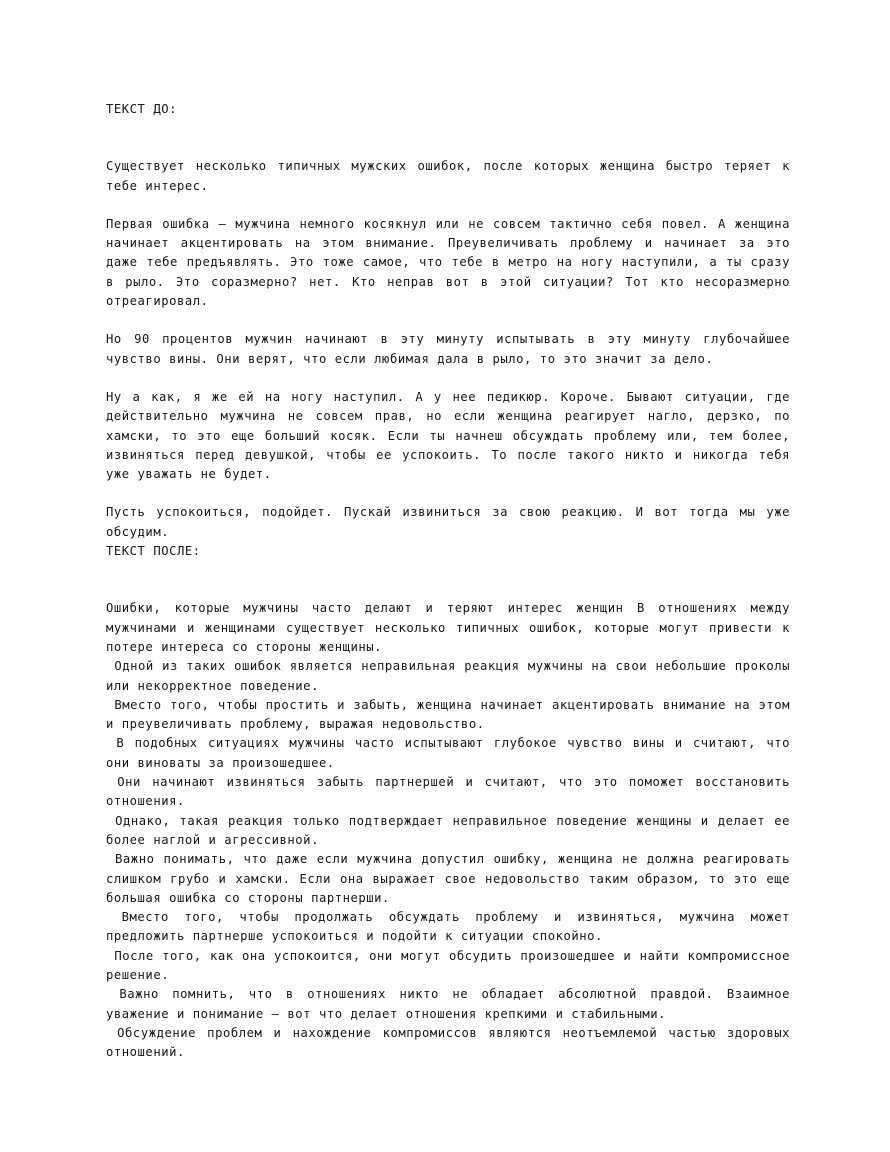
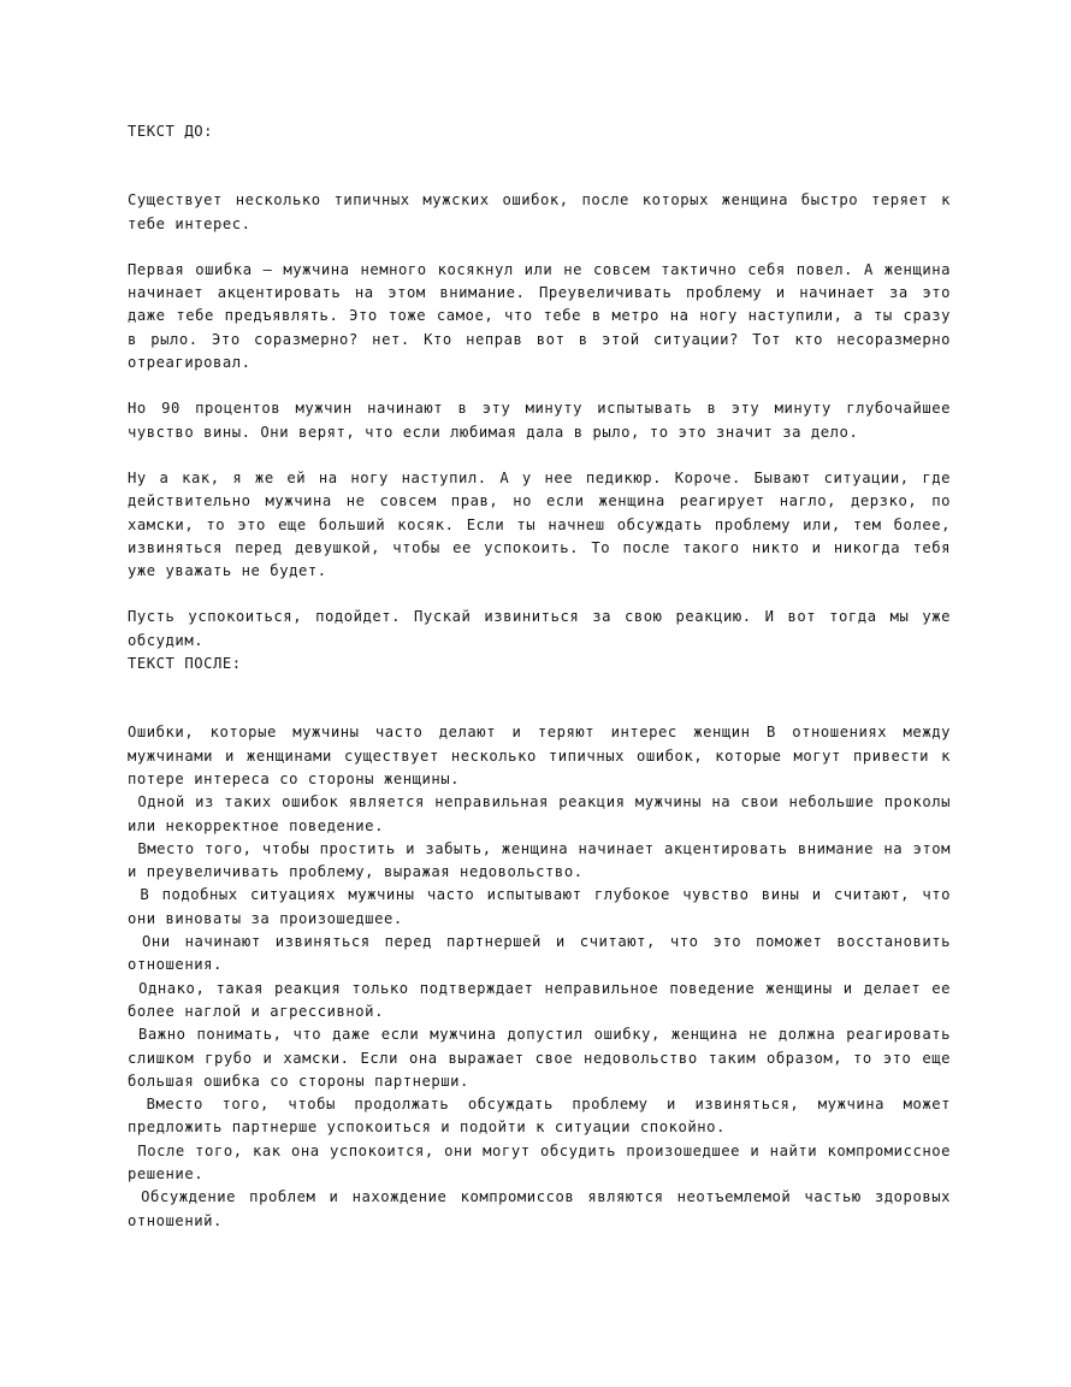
  ТЕКСТ ДО:
  Существует несколько типичных мужских ошибок, после которых женщина быстро теряет к тебе интерес.
  Первая ошибка – мужчина немного косякнул или не совсем тактично себя повел. А женщина начинает акцентировать на этом внимание. Преувеличивать проблему и начинает за это даже тебе предъявлять. Это тоже самое, что тебе в метро на ногу наступили, а ты сразу в рыло. Это соразмерно? нет. Кто неправ вот в этой ситуации? Тот кто несоразмерно отреагировал.
  Но 90 процентов мужчин начинают в эту минуту испытывать в эту минуту глубочайшее чувство вины. Они верят, что если любимая дала в рыло, то это значит за дело.
  Ну а как, я же ей на ногу наступил. А у нее педикюр. Короче. Бывают ситуации, где действительно мужчина не совсем прав, но если женщина реагирует нагло, дерзко, по хамски, то это еще больший косяк. Если ты начнеш обсуждать проблему или, тем более, извиняться перед девушкой, чтобы ее успокоить. То после такого никто и никогда тебя уже уважать не будет.
  Пусть успокоиться, подойдет. Пускай извиниться за свою реакцию. И вот тогда мы уже обсудим.
  ТЕКСТ ПОСЛЕ:
  Ошибки, которые мужчины часто делают и теряют интерес женщин В отношениях между мужчинами и женщинами существует несколько типичных ошибок, которые могут привести к потере интереса со стороны женщины.
  Одной из таких ошибок является неправильная реакция мужчины на свои небольшие проколы или некорректное поведение.
  Вместо того, чтобы простить и забыть, женщина начинает акцентировать внимание на этом и преувеличивать проблему, выражая недовольство.
  В подобных ситуациях мужчины часто испытывают глубокое чувство вины и считают, что они виноваты за произошедшее.
- Они начинают извиняться забыть партнершей и считают, что это поможет восстановить отношения.
+ Они начинают извиняться перед партнершей и считают, что это поможет восстановить отношения.
  Однако, такая реакция только подтверждает неправильное поведение женщины и делает ее более наглой и агрессивной.
  Важно понимать, что даже если мужчина допустил ошибку, женщина не должна реагировать слишком грубо и хамски. Если она выражает свое недовольство таким образом, то это еще большая ошибка со стороны партнерши.
  Вместо того, чтобы продолжать обсуждать проблему и извиняться, мужчина может предложить партнерше успокоиться и подойти к ситуации спокойно.
  После того, как она успокоится, они могут обсудить произошедшее и найти компромиссное решение.
- Важно помнить, что в отношениях никто не обладает абсолютной правдой. Взаимное уважение и понимание – вот что делает отношения крепкими и стабильными.
  Обсуждение проблем и нахождение компромиссов являются неотъемлемой частью здоровых отношений.
